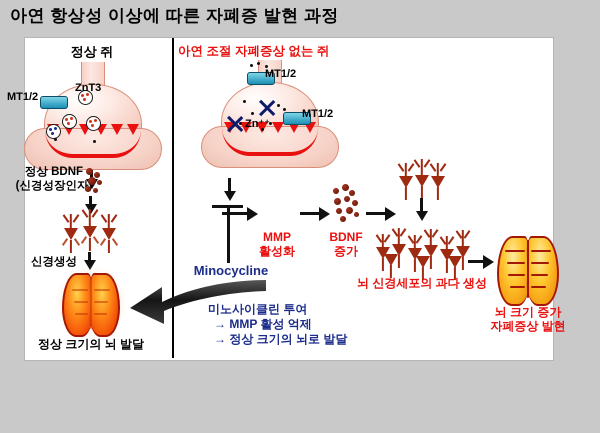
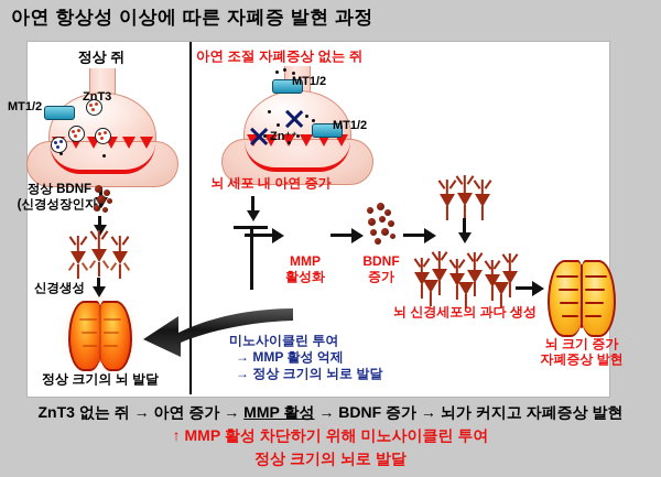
  아연 항상성 이상에 따른 자폐증 발현 과정
  정상 쥐
  ZnT3
  MT1/2
  정상 BDNF
  (신경성장인자)
  신경생성
  정상 크기의 뇌 발달
  아연 조절 자폐증상 없는 쥐
  MT1/2
  MT1/2
  Zn⁺⁺
+ 뇌 세포 내 아연 증가
  MMP
  활성화
- Minocycline
  BDNF
  증가
  뇌 신경세포의 과다 생성
  뇌 크기 증가
  자폐증상 발현
  미노사이클린 투여
  → MMP 활성 억제
  → 정상 크기의 뇌로 발달
+ ZnT3 없는 쥐 → 아연 증가 → MMP 활성 → BDNF 증가 → 뇌가 커지고 자폐증상 발현
+ ↑ MMP 활성 차단하기 위해 미노사이클린 투여
+ 정상 크기의 뇌로 발달
